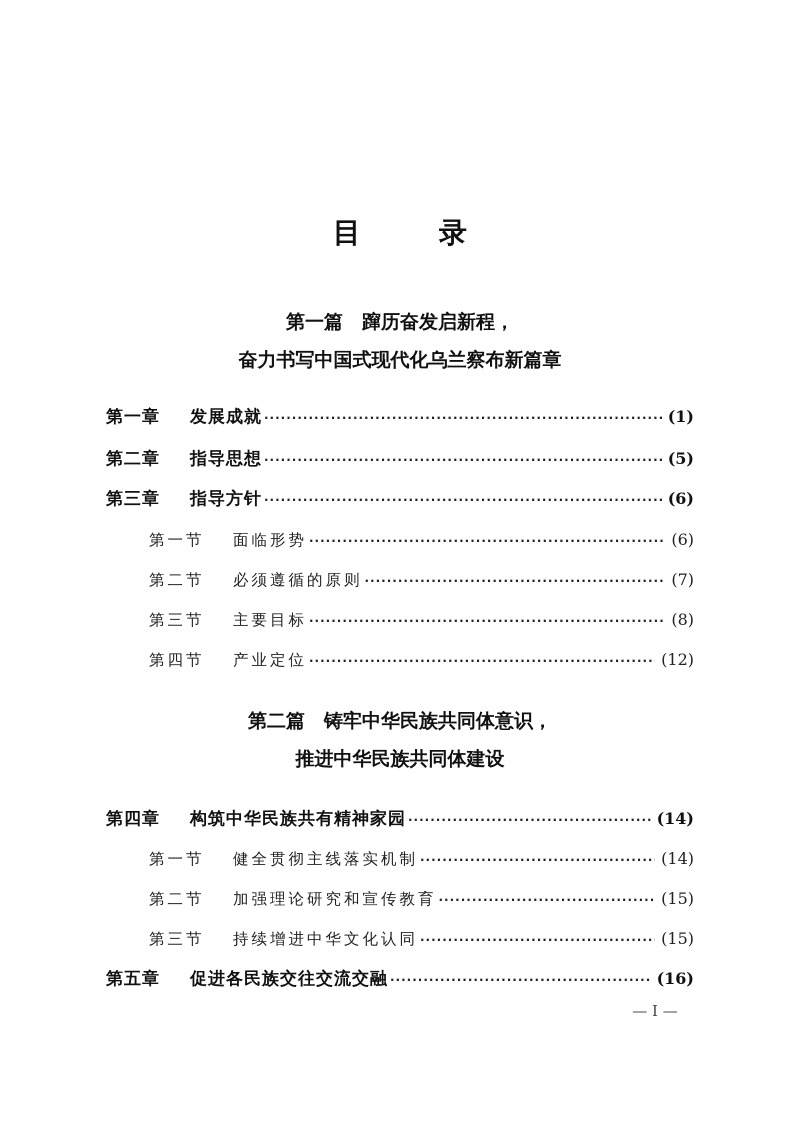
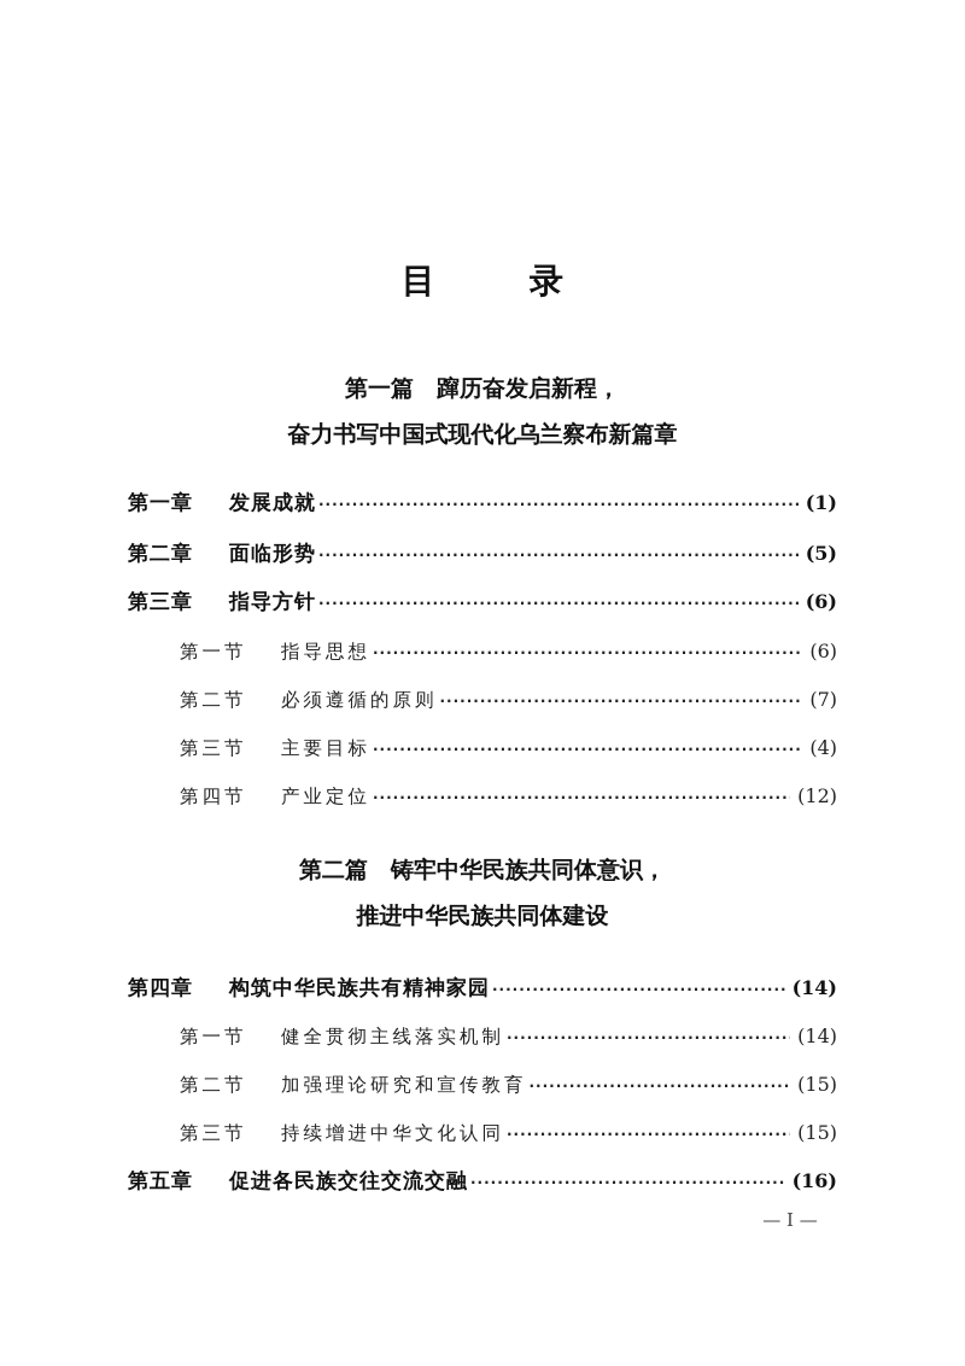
  目 录
  第一篇 蹿历奋发启新程，
  奋力书写中国式现代化乌兰察布新篇章
  第一章
  发展成就
  ········································································
  (1)
  第二章
- 指导思想
+ 面临形势
  ········································································
  (5)
  第三章
  指导方针
  ········································································
  (6)
  第一节
- 面临形势
+ 指导思想
  ································································
  (6)
  第二节
  必须遵循的原则
  (7)
  第三节
  主要目标
  ································································
- (8)
+ (4)
  第四节
  产业定位
  ······························································
  (12)
  第二篇 铸牢中华民族共同体意识，
  推进中华民族共同体建设
  第四章
  构筑中华民族共有精神家园
  (14)
  第一节
  健全贯彻主线落实机制
  (14)
  第二节
  加强理论研究和宣传教育
  (15)
  第三节
  持续增进中华文化认同
  (15)
  第五章
  促进各民族交往交流交融
  (16)
  — I —
